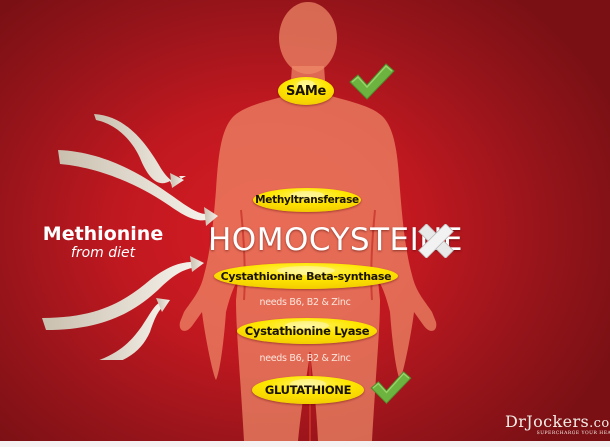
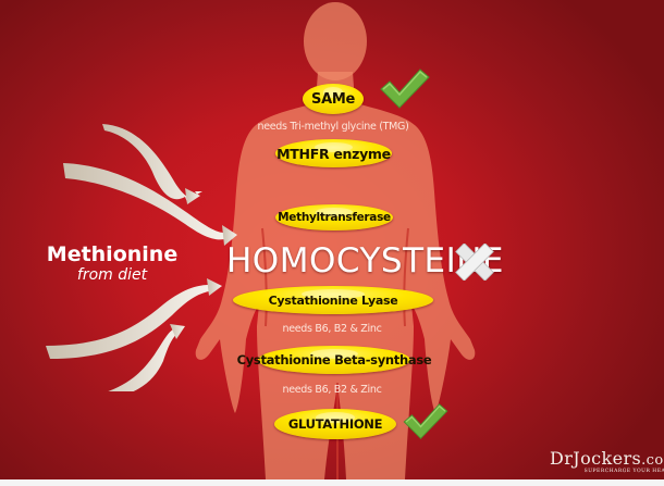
  Methionine
  from diet
  SAMe
+ needs Tri-methyl glycine (TMG)
+ MTHFR enzyme
  Methyltransferase
  HOMOCYSTEIE
- Cystathionine Beta-synthase
+ Cystathionine Lyase
  needs B6, B2 & Zinc
- Cystathionine Lyase
+ Cystathionine Beta-synthase
  needs B6, B2 & Zinc
  GLUTATHIONE
  DrJockers.co
